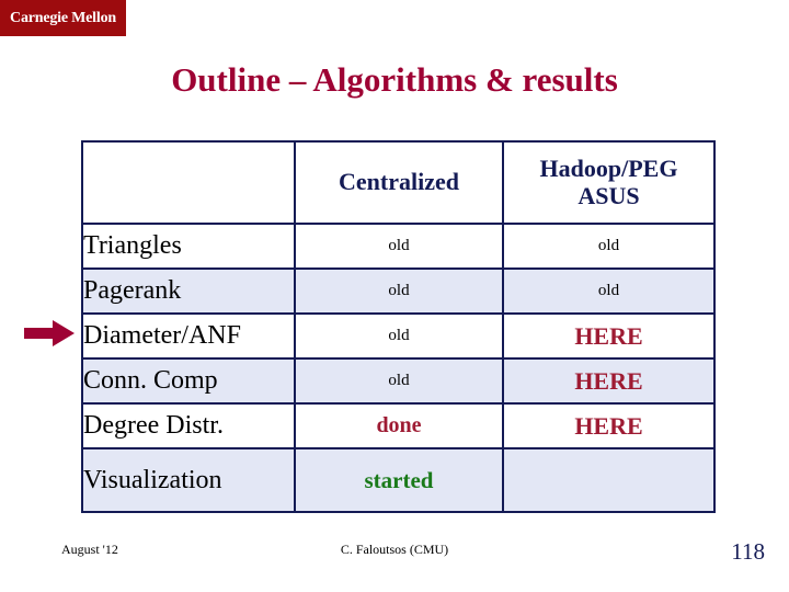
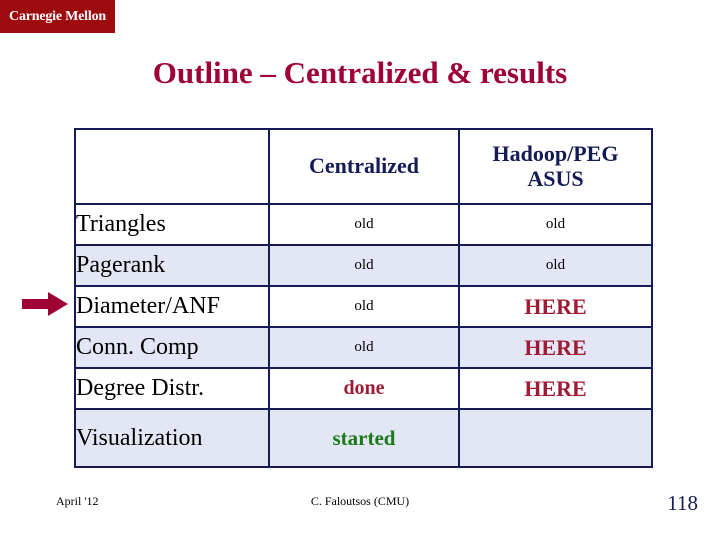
  Carnegie Mellon
- Outline – Algorithms & results
+ Outline – Centralized & results
  	Centralized	Hadoop/PEG ASUS
  Triangles	old	old
  Pagerank	old	old
  Diameter/ANF	old	HERE
  Conn. Comp	old	HERE
  Degree Distr.	done	HERE
  Visualization	started
- August '12
+ April '12
  C. Faloutsos (CMU)
  118
